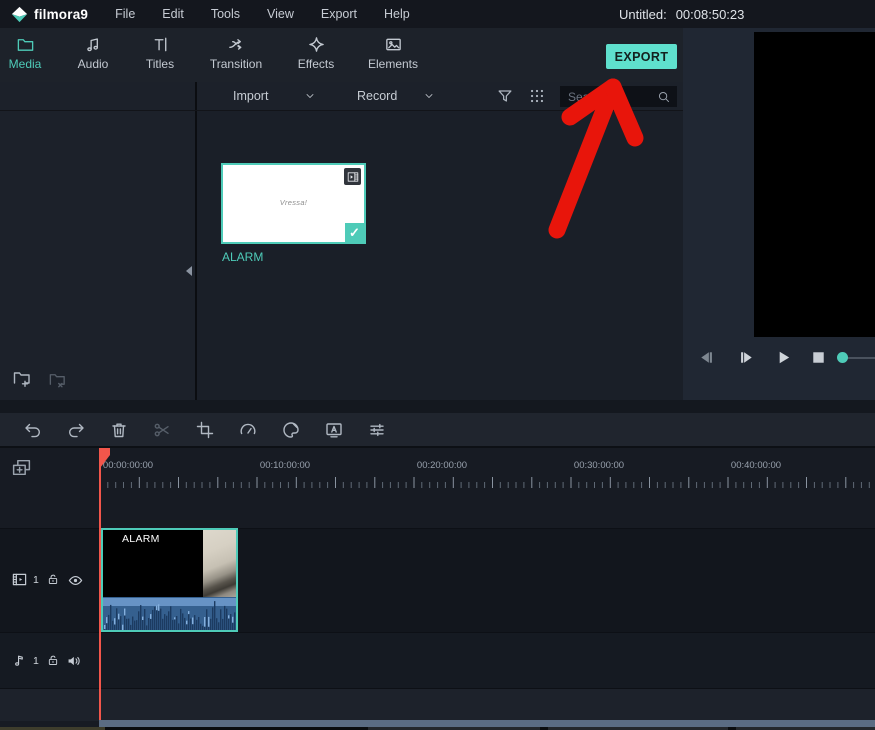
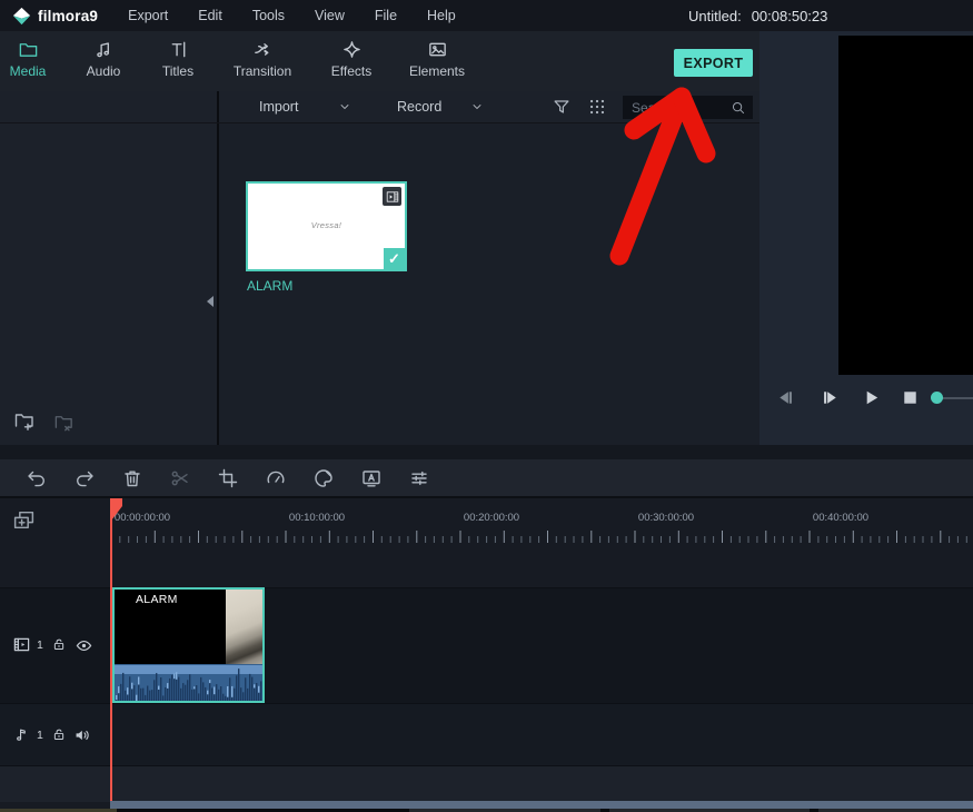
  filmora9
- File
+ Export
  Edit
  Tools
  View
- Export
+ File
  Help
  Untitled:
  00:08:50:23
  Media
  Audio
  Titles
  Transition
  Effects
  Elements
  EXPORT
  Import
  Record
  Vressa!
  ✓
  ALARM
  00:00:00:00
  00:10:00:00
  00:20:00:00
  00:30:00:00
  00:40:00:00
  1
  1
  ALARM
